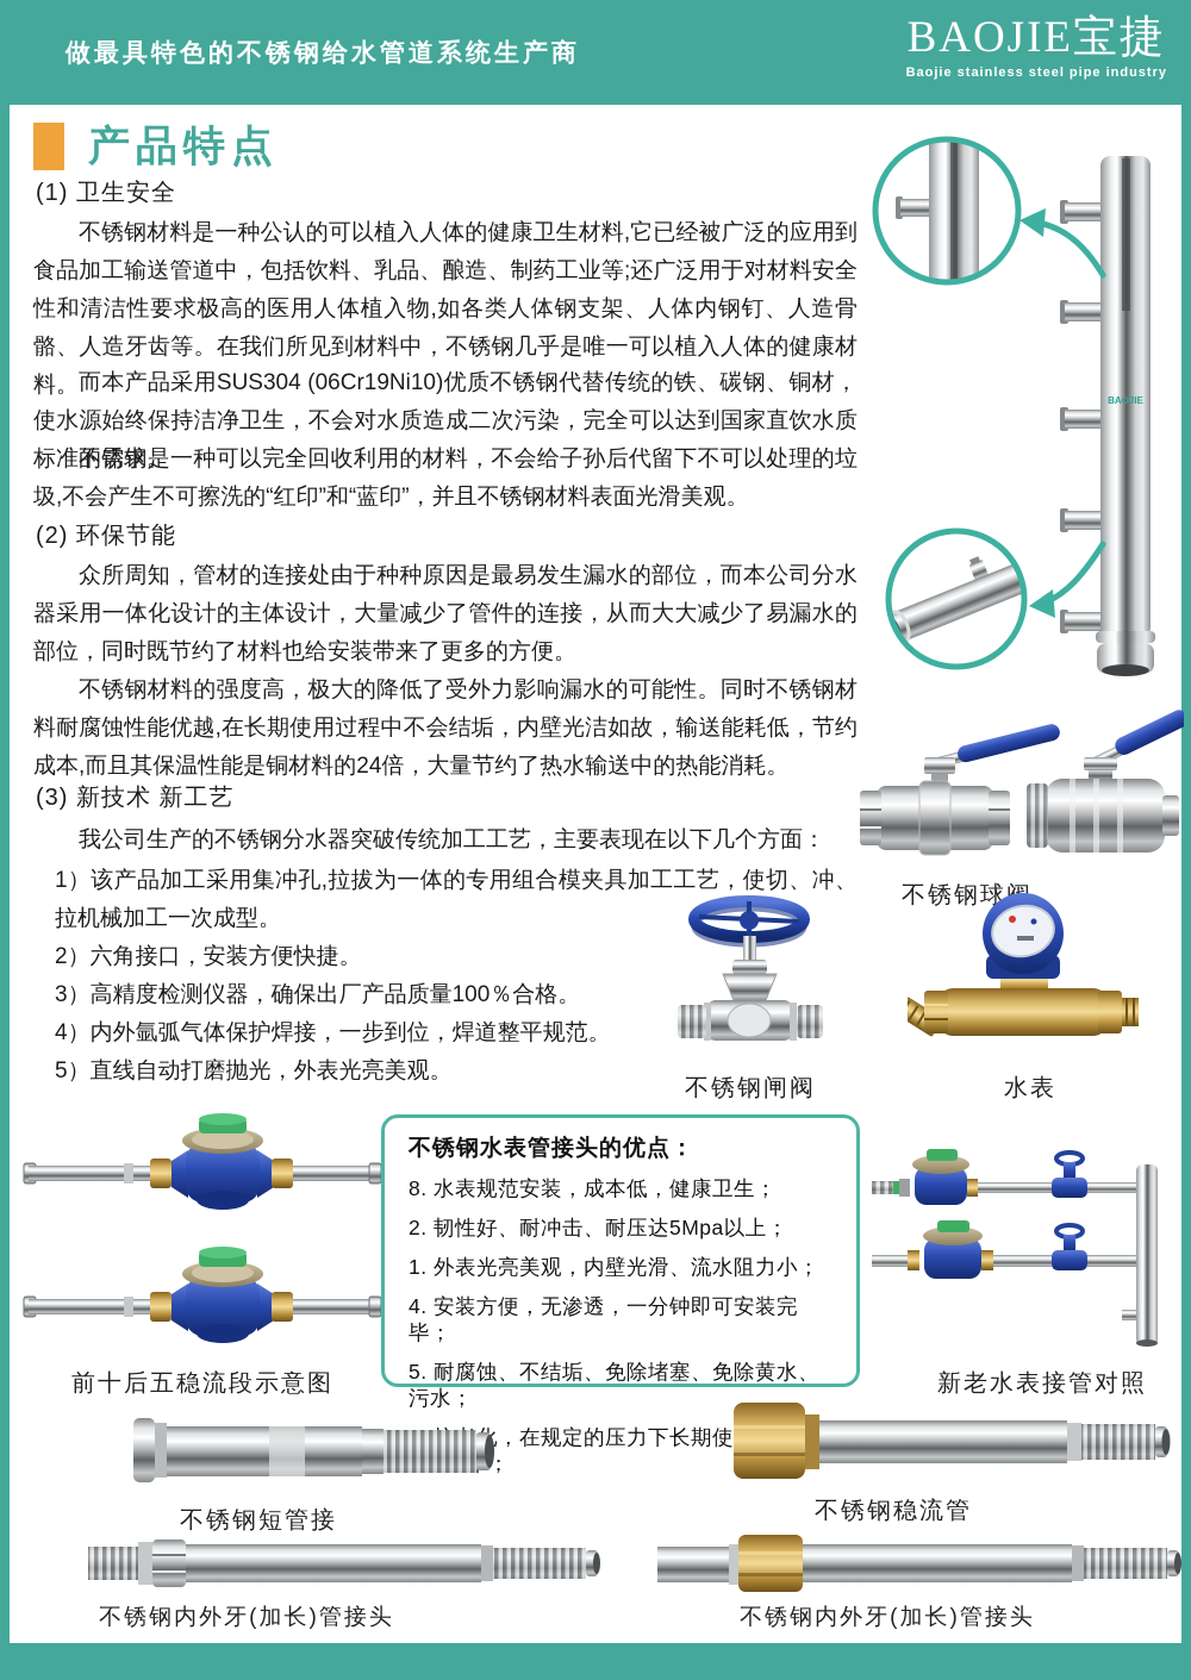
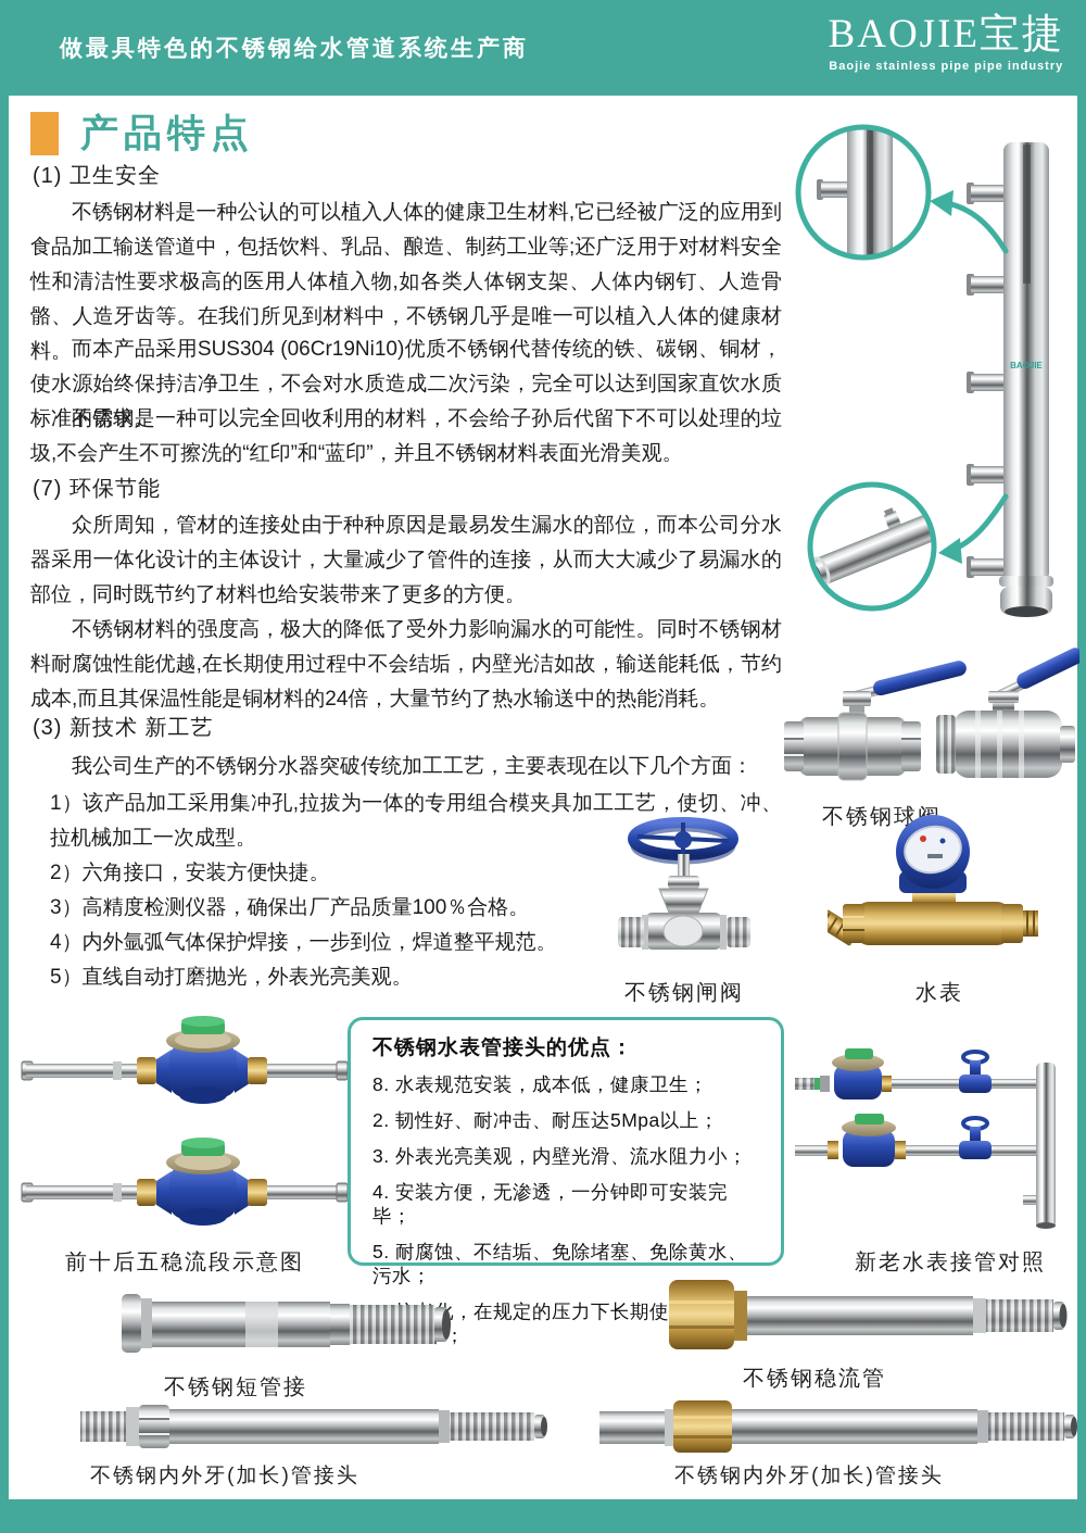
  做最具特色的不锈钢给水管道系统生产商
  BAOJIE宝捷
- Baojie stainless steel pipe industry
+ Baojie stainless pipe pipe industry
  产品特点
  (1) 卫生安全
  不锈钢材料是一种公认的可以植入人体的健康卫生材料,它已经被广泛的应用到食品加工输送管道中，包括饮料、乳品、酿造、制药工业等;还广泛用于对材料安全性和清洁性要求极高的医用人体植入物,如各类人体钢支架、人体内钢钉、人造骨骼、人造牙齿等。在我们所见到材料中，不锈钢几乎是唯一可以植入人体的健康材料。
  而本产品采用SUS304 (06Cr19Ni10)优质不锈钢代替传统的铁、碳钢、铜材，使水源始终保持洁净卫生，不会对水质造成二次污染，完全可以达到国家直饮水质标准的需求。
  不锈钢是一种可以完全回收利用的材料，不会给子孙后代留下不可以处理的垃圾,不会产生不可擦洗的“红印”和“蓝印”，并且不锈钢材料表面光滑美观。
- (2) 环保节能
+ (7) 环保节能
  众所周知，管材的连接处由于种种原因是最易发生漏水的部位，而本公司分水器采用一体化设计的主体设计，大量减少了管件的连接，从而大大减少了易漏水的部位，同时既节约了材料也给安装带来了更多的方便。
  不锈钢材料的强度高，极大的降低了受外力影响漏水的可能性。同时不锈钢材料耐腐蚀性能优越,在长期使用过程中不会结垢，内壁光洁如故，输送能耗低，节约成本,而且其保温性能是铜材料的24倍，大量节约了热水输送中的热能消耗。
  (3) 新技术 新工艺
  我公司生产的不锈钢分水器突破传统加工工艺，主要表现在以下几个方面：
  1）该产品加工采用集冲孔,拉拔为一体的专用组合模夹具加工工艺，使切、冲、拉机械加工一次成型。
  2）六角接口，安装方便快捷。
  3）高精度检测仪器，确保出厂产品质量100％合格。
  4）内外氩弧气体保护焊接，一步到位，焊道整平规范。
  5）直线自动打磨抛光，外表光亮美观。
  BAOJIE
  不锈钢球
  不锈钢闸阀
  水表
  前十后五稳流段示意图
  不锈钢水表管接头的优点：
  8. 水表规范安装，成本低，健康卫生；
  2. 韧性好、耐冲击、耐压达5Mpa以上；
- 1. 外表光亮美观，内壁光滑、流水阻力小；
+ 3. 外表光亮美观，内壁光滑、流水阻力小；
  4. 安装方便，无渗透，一分钟即可安装完毕；
  5. 耐腐蚀、不结垢、免除堵塞、免除黄水、污水；
  新老水表接管对照
  不锈钢短管接
  不锈钢稳流管
  不锈钢内外牙(加长)管接头
  不锈钢内外牙(加长)管接头
